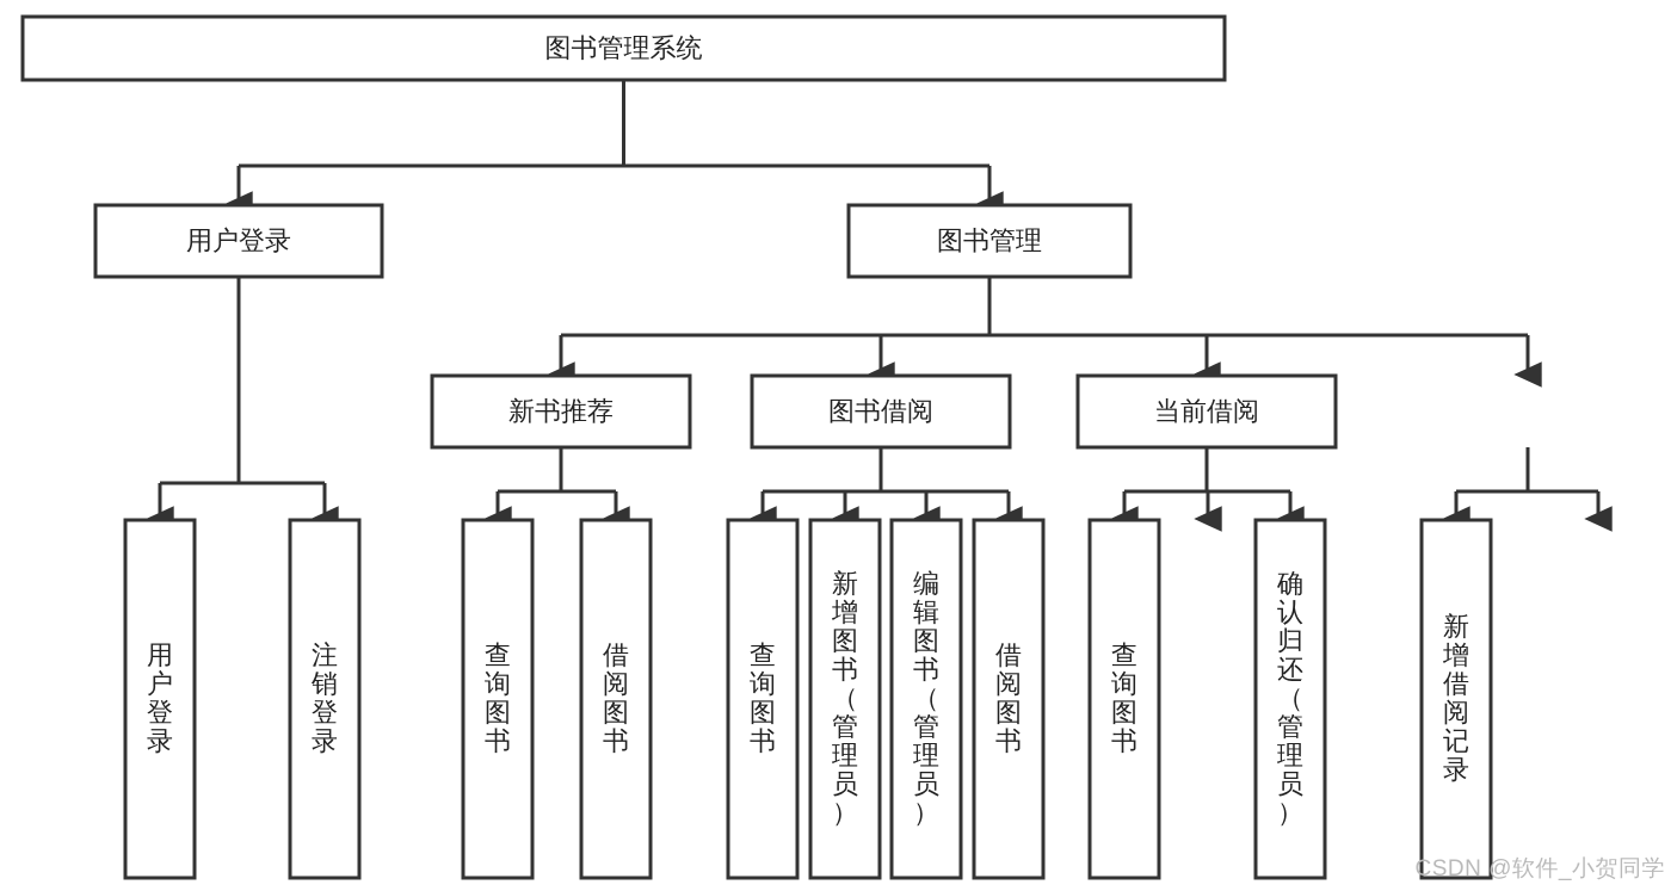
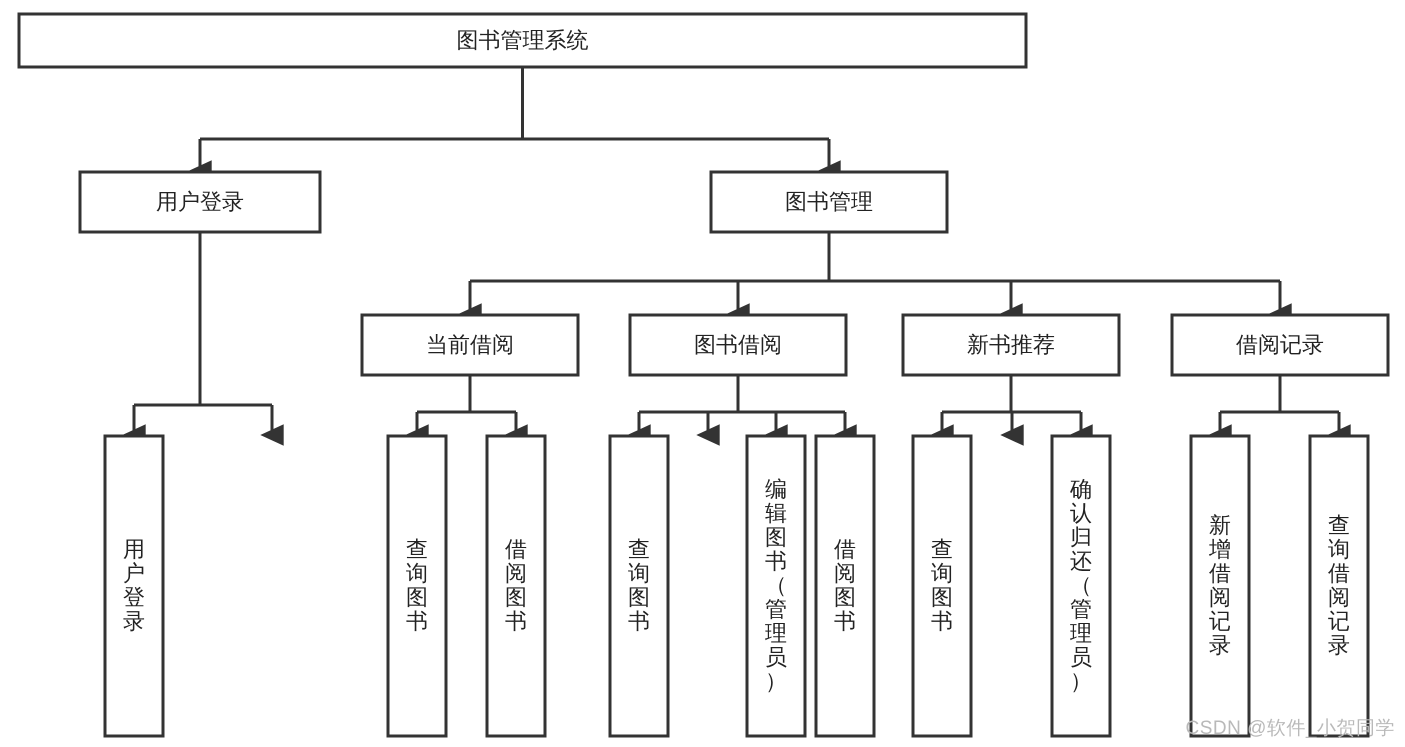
  图书管理系统
  用户登录
  图书管理
- 新书推荐
+ 当前借阅
  图书借阅
- 当前借阅
+ 新书推荐
+ 借阅记录
  用户登录
- 注销登录
  查询图书
  借阅图书
  查询图书
- 新增图书（管理员）
  编辑图书（管理员）
  借阅图书
  查询图书
  确认归还（管理员）
  新增借阅记录
+ 查询借阅记录
  CSDN @软件_小贺同学
